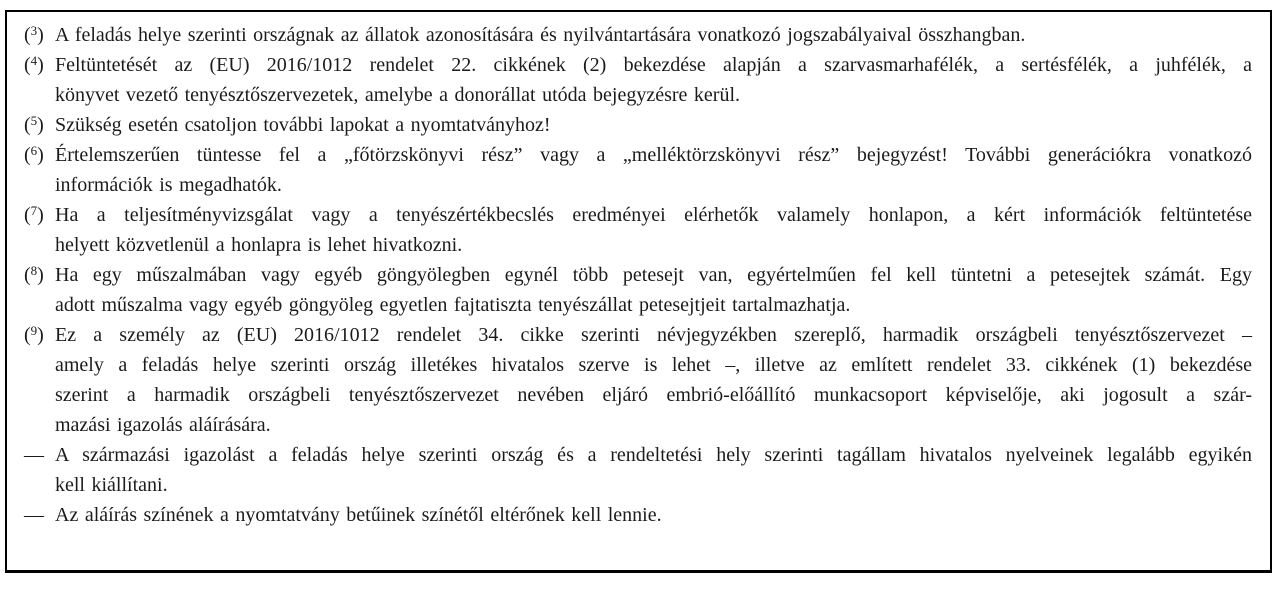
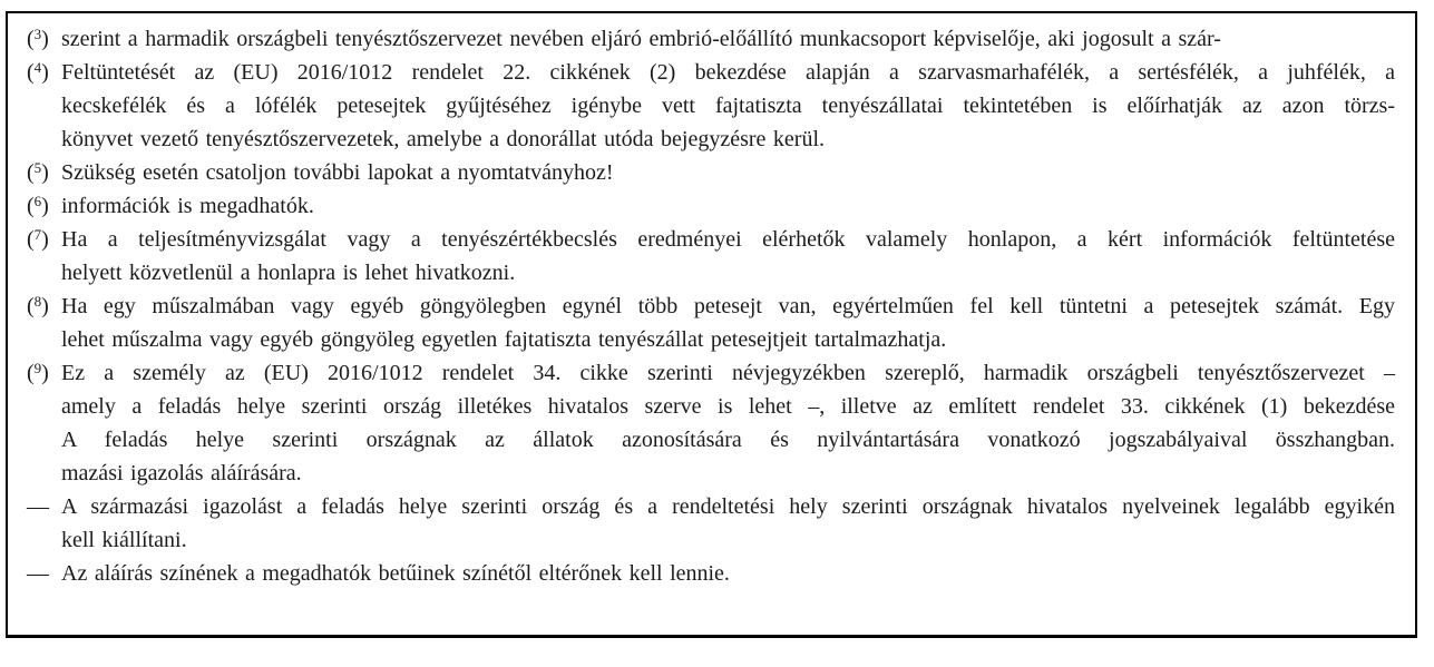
  (3)
- A feladás helye szerinti országnak az állatok azonosítására és nyilvántartására vonatkozó jogszabályaival összhangban.
+ szerint a harmadik országbeli tenyésztőszervezet nevében eljáró embrió-előállító munkacsoport képviselője, aki jogosult a szár-
  (4)
  Feltüntetését az (EU) 2016/1012 rendelet 22. cikkének (2) bekezdése alapján a szarvasmarhafélék, a sertésfélék, a juhfélék, a
+ kecskefélék és a lófélék petesejtek gyűjtéséhez igénybe vett fajtatiszta tenyészállatai tekintetében is előírhatják az azon törzs-
  könyvet vezető tenyésztőszervezetek, amelybe a donorállat utóda bejegyzésre kerül.
  (5)
  Szükség esetén csatoljon további lapokat a nyomtatványhoz!
  (6)
- Értelemszerűen tüntesse fel a „főtörzskönyvi rész” vagy a „melléktörzskönyvi rész” bejegyzést! További generációkra vonatkozó
  információk is megadhatók.
  (7)
  Ha a teljesítményvizsgálat vagy a tenyészértékbecslés eredményei elérhetők valamely honlapon, a kért információk feltüntetése
  helyett közvetlenül a honlapra is lehet hivatkozni.
  (8)
  Ha egy műszalmában vagy egyéb göngyölegben egynél több petesejt van, egyértelműen fel kell tüntetni a petesejtek számát. Egy
- adott műszalma vagy egyéb göngyöleg egyetlen fajtatiszta tenyészállat petesejtjeit tartalmazhatja.
+ lehet műszalma vagy egyéb göngyöleg egyetlen fajtatiszta tenyészállat petesejtjeit tartalmazhatja.
  (9)
  Ez a személy az (EU) 2016/1012 rendelet 34. cikke szerinti névjegyzékben szereplő, harmadik országbeli tenyésztőszervezet –
  amely a feladás helye szerinti ország illetékes hivatalos szerve is lehet –, illetve az említett rendelet 33. cikkének (1) bekezdése
- szerint a harmadik országbeli tenyésztőszervezet nevében eljáró embrió-előállító munkacsoport képviselője, aki jogosult a szár-
+ A feladás helye szerinti országnak az állatok azonosítására és nyilvántartására vonatkozó jogszabályaival összhangban.
  mazási igazolás aláírására.
  —
- A származási igazolást a feladás helye szerinti ország és a rendeltetési hely szerinti tagállam hivatalos nyelveinek legalább egyikén
+ A származási igazolást a feladás helye szerinti ország és a rendeltetési hely szerinti országnak hivatalos nyelveinek legalább egyikén
  kell kiállítani.
  —
- Az aláírás színének a nyomtatvány betűinek színétől eltérőnek kell lennie.
+ Az aláírás színének a megadhatók betűinek színétől eltérőnek kell lennie.
